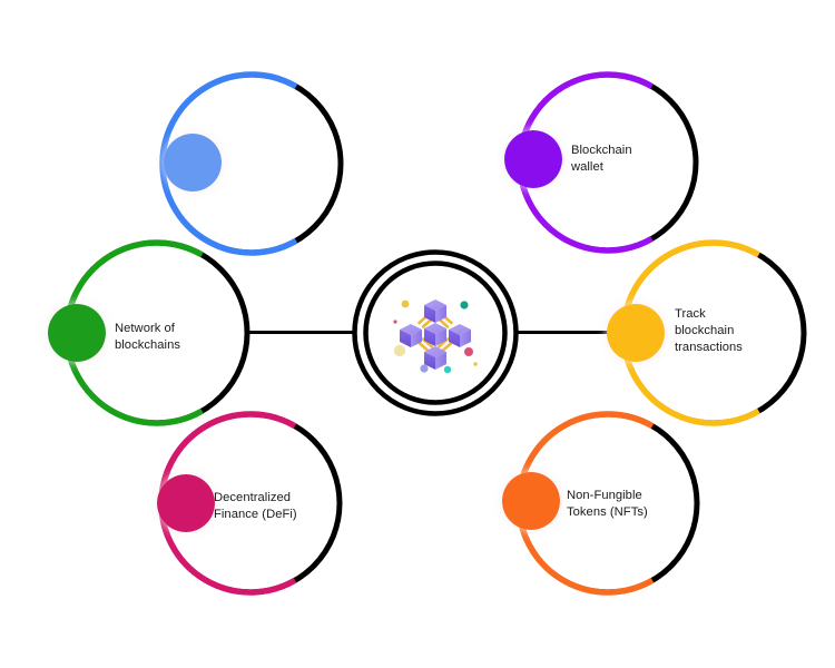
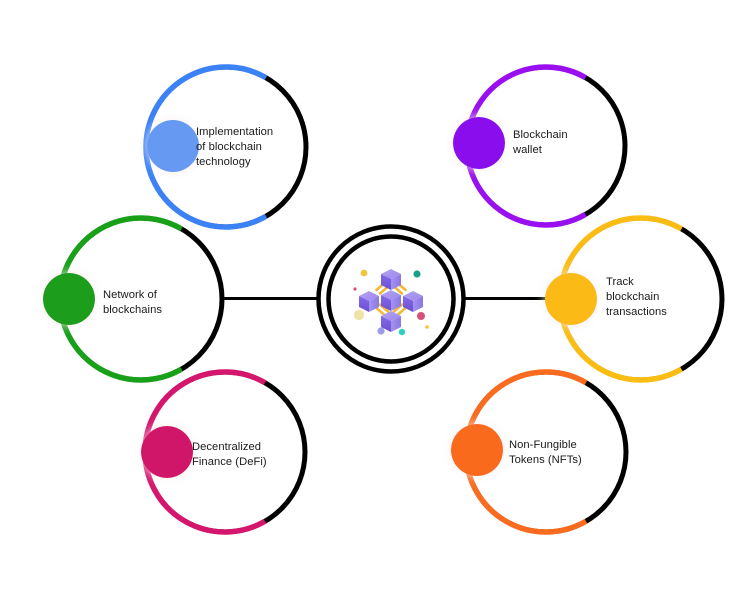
+ Implementation
+ of blockchain
+ technology
  Blockchain
  wallet
  Network of
  blockchains
  Track
  blockchain
  transactions
  Decentralized
  Finance (DeFi)
  Non-Fungible
  Tokens (NFTs)
